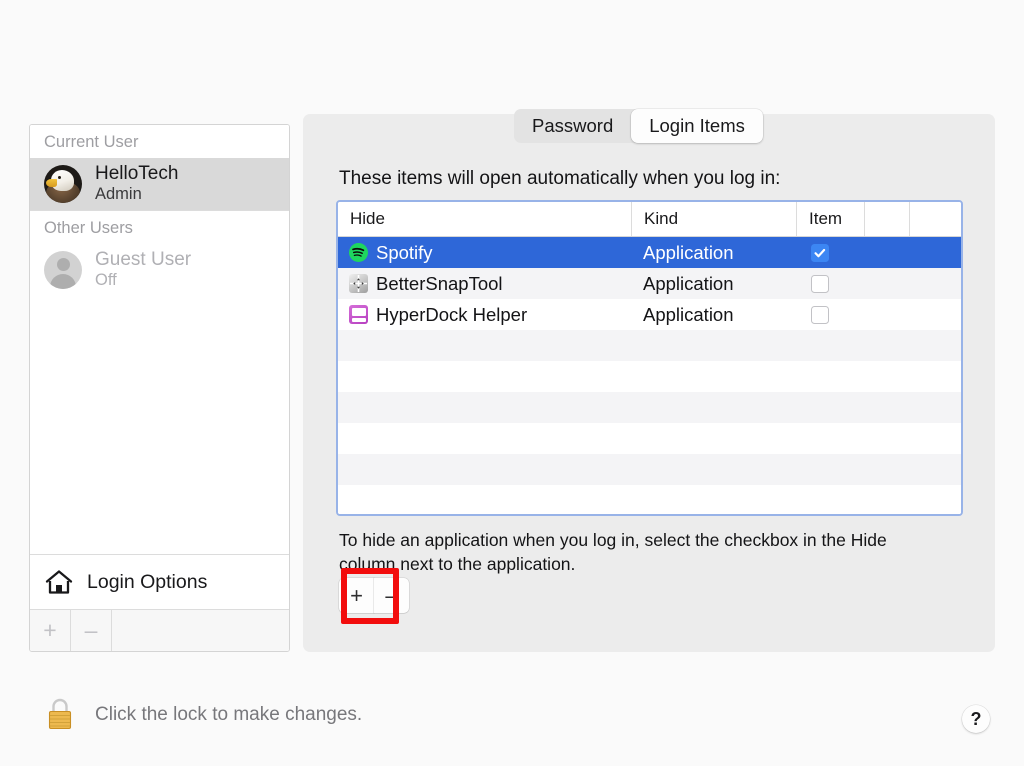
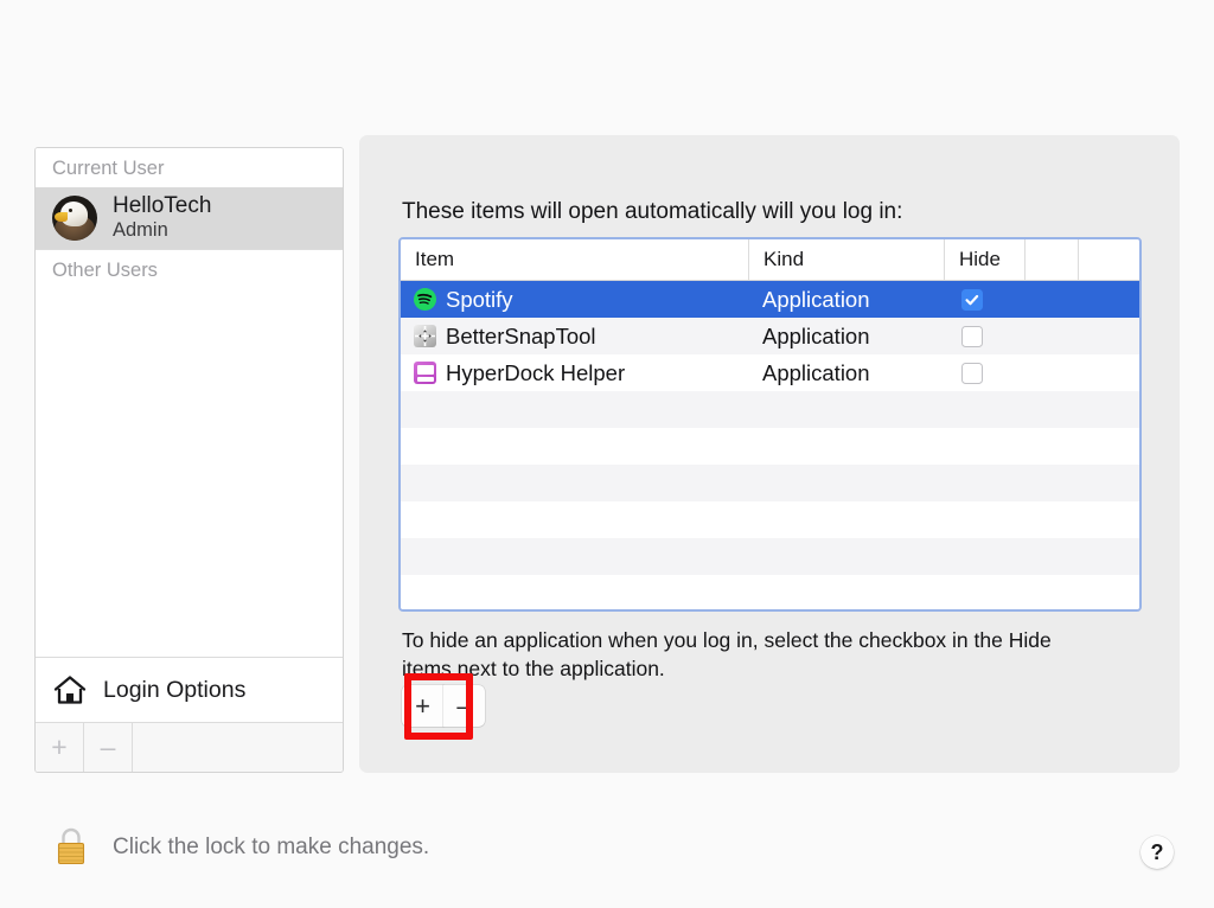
  Current User
  HelloTech
  Admin
  Other Users
- Guest User
- Off
  Login Options
  +
  –
- Password
- Login Items
- These items will open automatically when you log in:
+ These items will open automatically will you log in:
- Hide
+ Item
  Kind
- Item
+ Hide
  Spotify
  Application
  BetterSnapTool
  Application
  HyperDock Helper
  Application
- To hide an application when you log in, select the checkbox in the Hide column next to the application.
+ To hide an application when you log in, select the checkbox in the Hide items next to the application.
  +
  –
  Click the lock to make changes.
  ?
